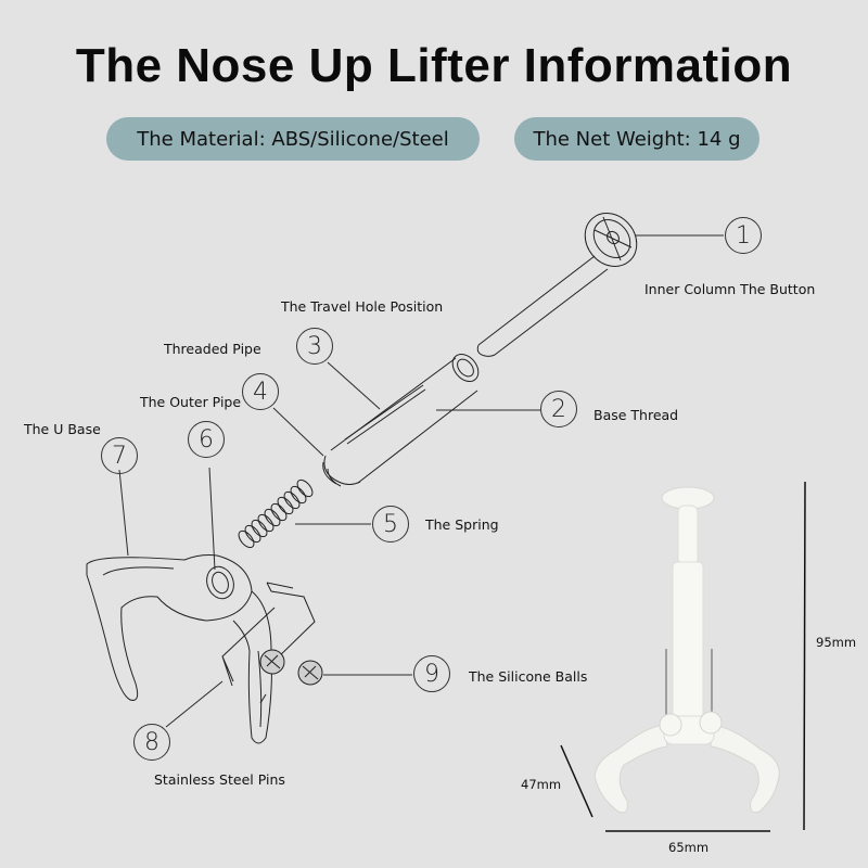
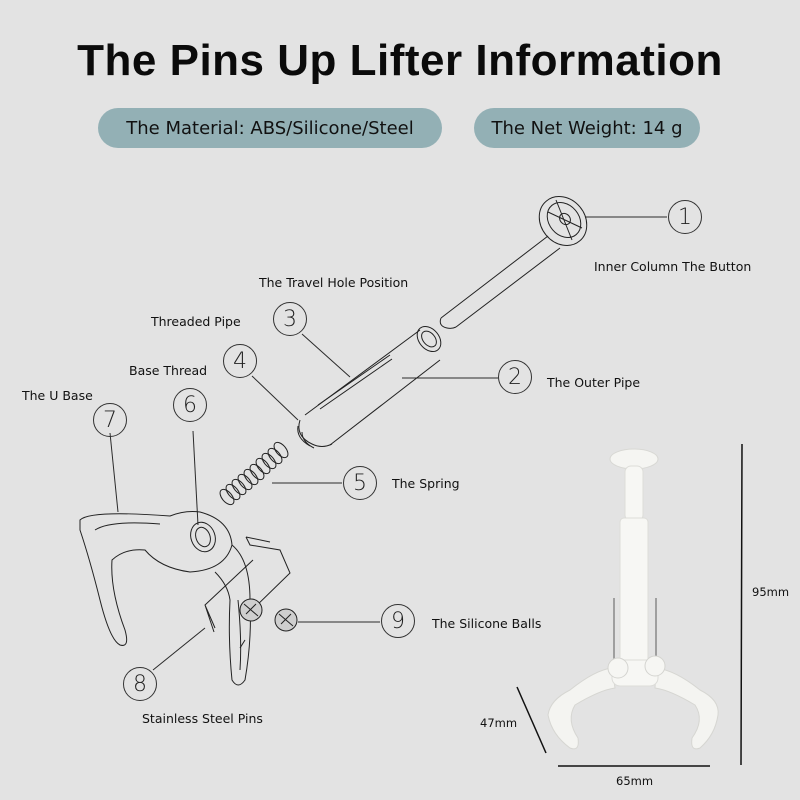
- The Nose Up Lifter Information
+ The Pins Up Lifter Information
  The Material: ABS/Silicone/Steel
  The Net Weight: 14 g
  1
  2
  3
  4
  5
  6
  7
  8
  9
  Inner Column The Button
- Base Thread
+ The Outer Pipe
  The Travel Hole Position
  Threaded Pipe
  The Spring
- The Outer Pipe
+ Base Thread
  The U Base
  Stainless Steel Pins
  The Silicone Balls
  95mm
  47mm
  65mm
